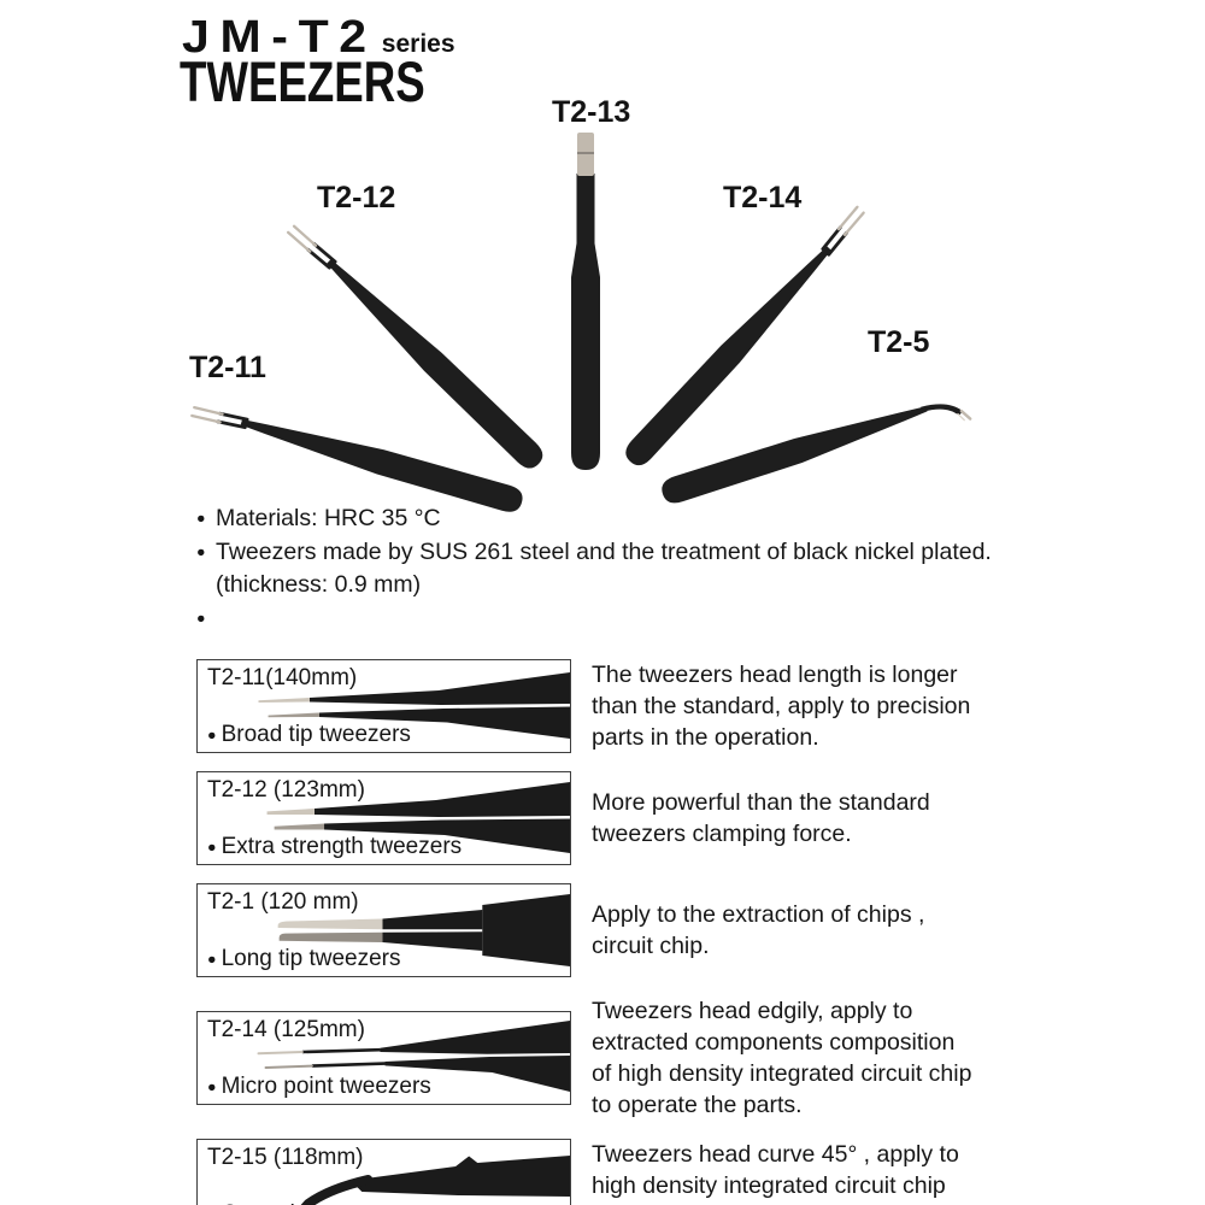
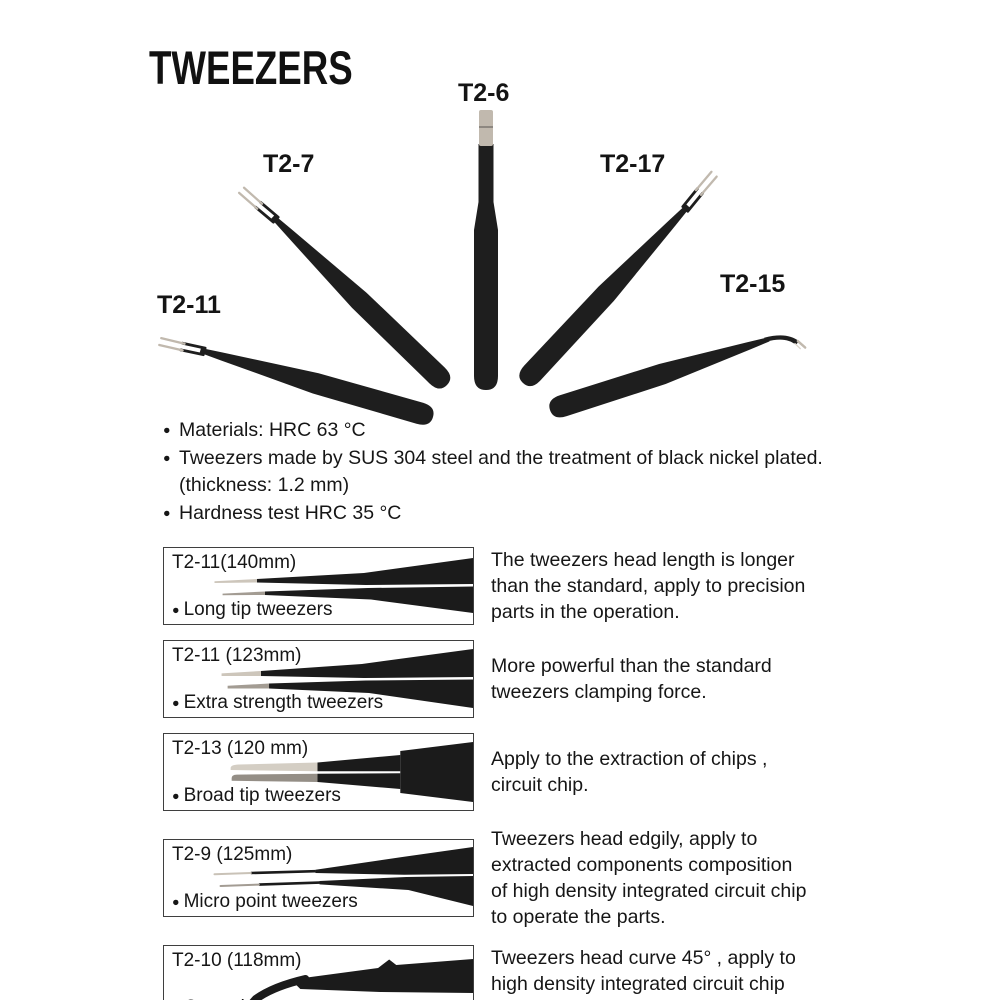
- JM-T2
- series
  TWEEZERS
  T2-11
- T2-12
+ T2-7
- T2-13
+ T2-6
- T2-14
+ T2-17
- T2-5
+ T2-15
  ●
- Materials: HRC 35 °C
+ Materials: HRC 63 °C
  ●
- Tweezers made by SUS 261 steel and the treatment of black nickel plated.
+ Tweezers made by SUS 304 steel and the treatment of black nickel plated.
- (thickness: 0.9 mm)
+ (thickness: 1.2 mm)
  ●
+ Hardness test HRC 35 °C
  T2-11(140mm)
  ●
- Broad tip tweezers
+ Long tip tweezers
  The tweezers head length is longer
  than the standard, apply to precision
  parts in the operation.
- T2-12 (123mm)
+ T2-11 (123mm)
  ●
  Extra strength tweezers
  More powerful than the standard
  tweezers clamping force.
- T2-1 (120 mm)
+ T2-13 (120 mm)
  ●
- Long tip tweezers
+ Broad tip tweezers
  Apply to the extraction of chips ,
  circuit chip.
- T2-14 (125mm)
+ T2-9 (125mm)
  ●
  Micro point tweezers
  Tweezers head edgily, apply to
  extracted components composition
  of high density integrated circuit chip
  to operate the parts.
- T2-15 (118mm)
+ T2-10 (118mm)
  Tweezers head curve 45° , apply to
  high density integrated circuit chip
